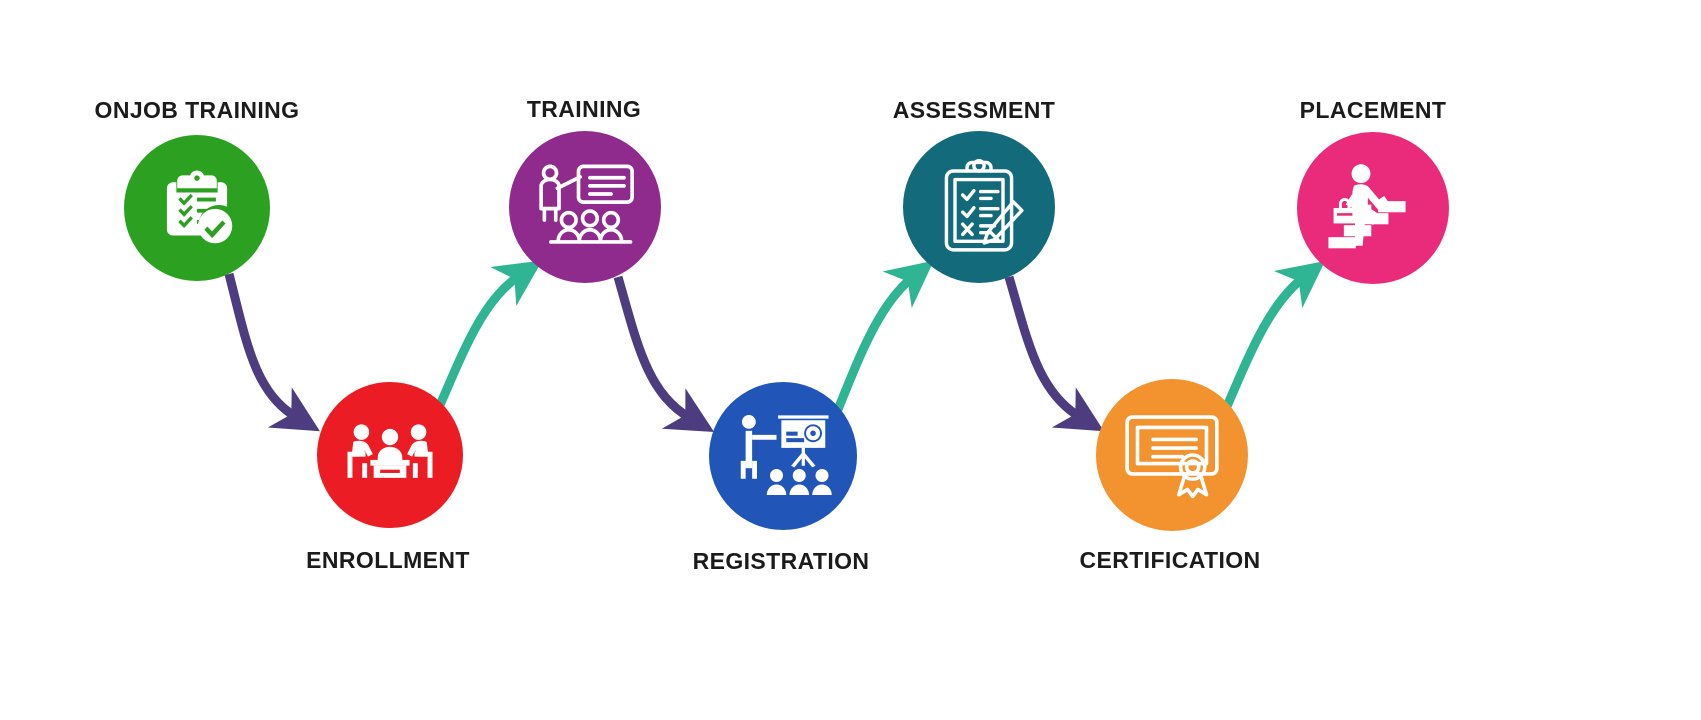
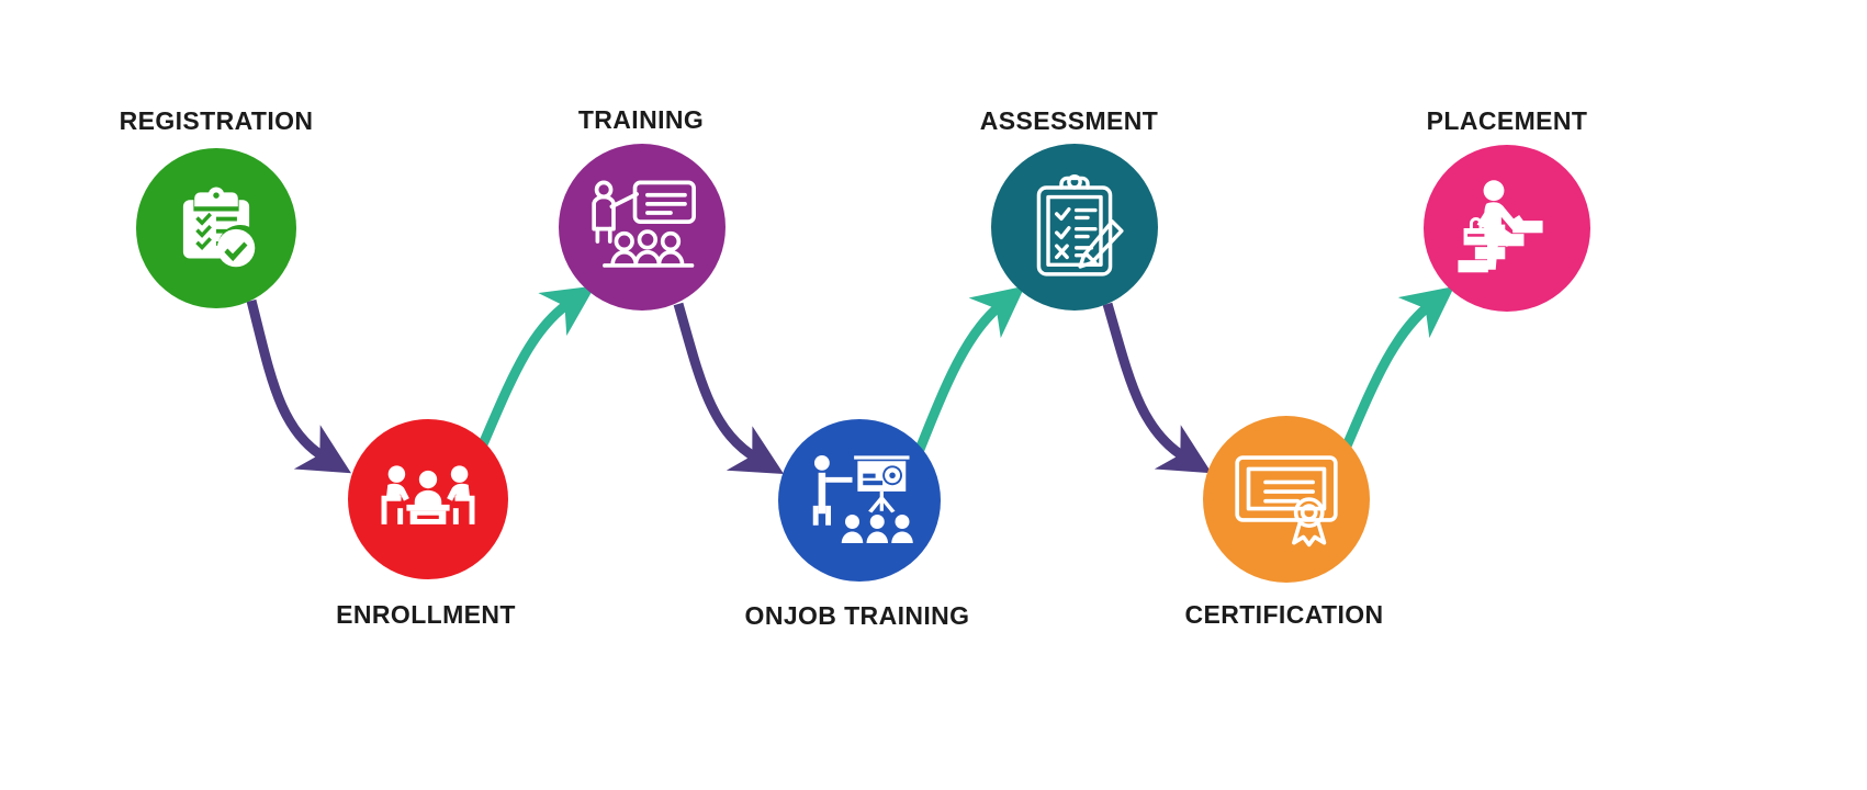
- ONJOB TRAINING
+ REGISTRATION
  ENROLLMENT
  TRAINING
- REGISTRATION
+ ONJOB TRAINING
  ASSESSMENT
  CERTIFICATION
  PLACEMENT
